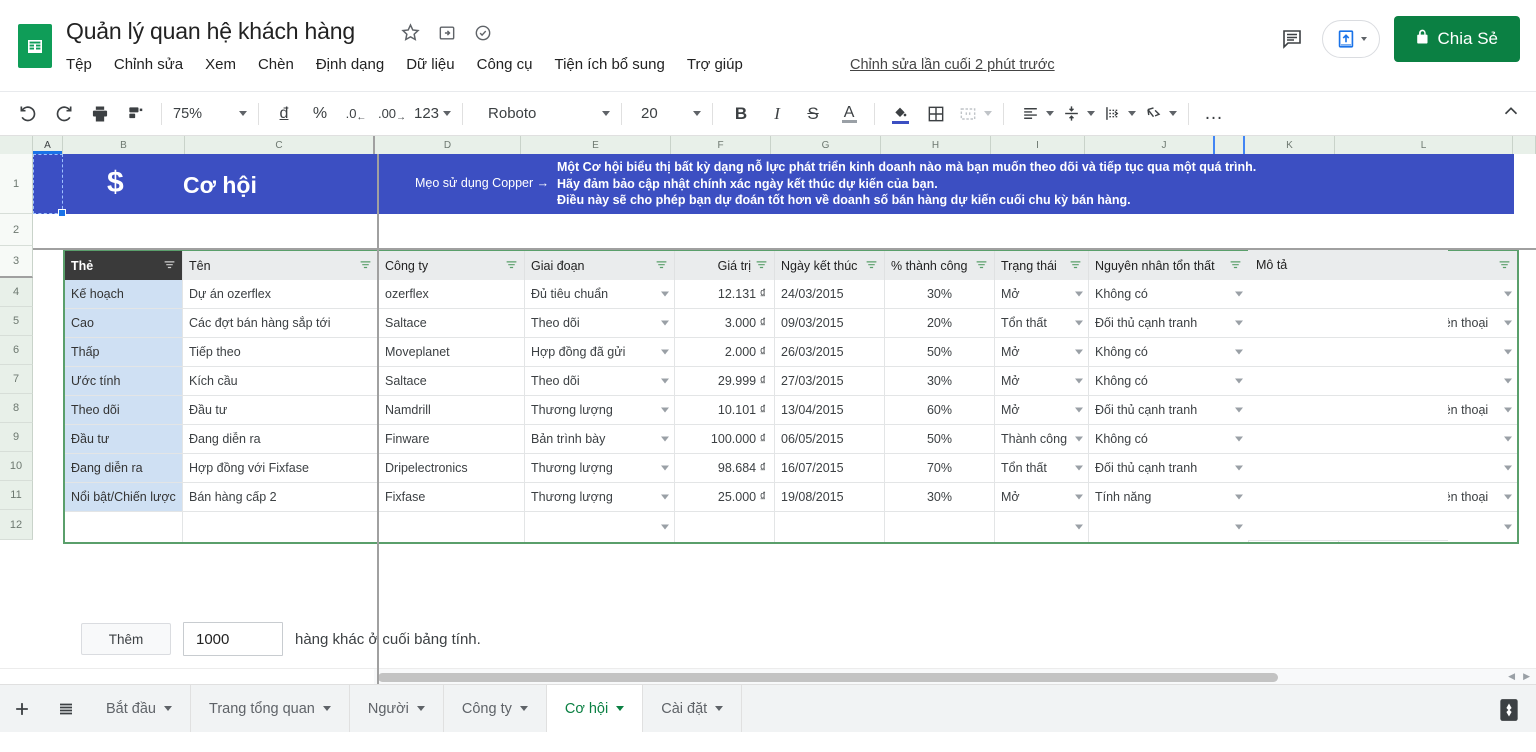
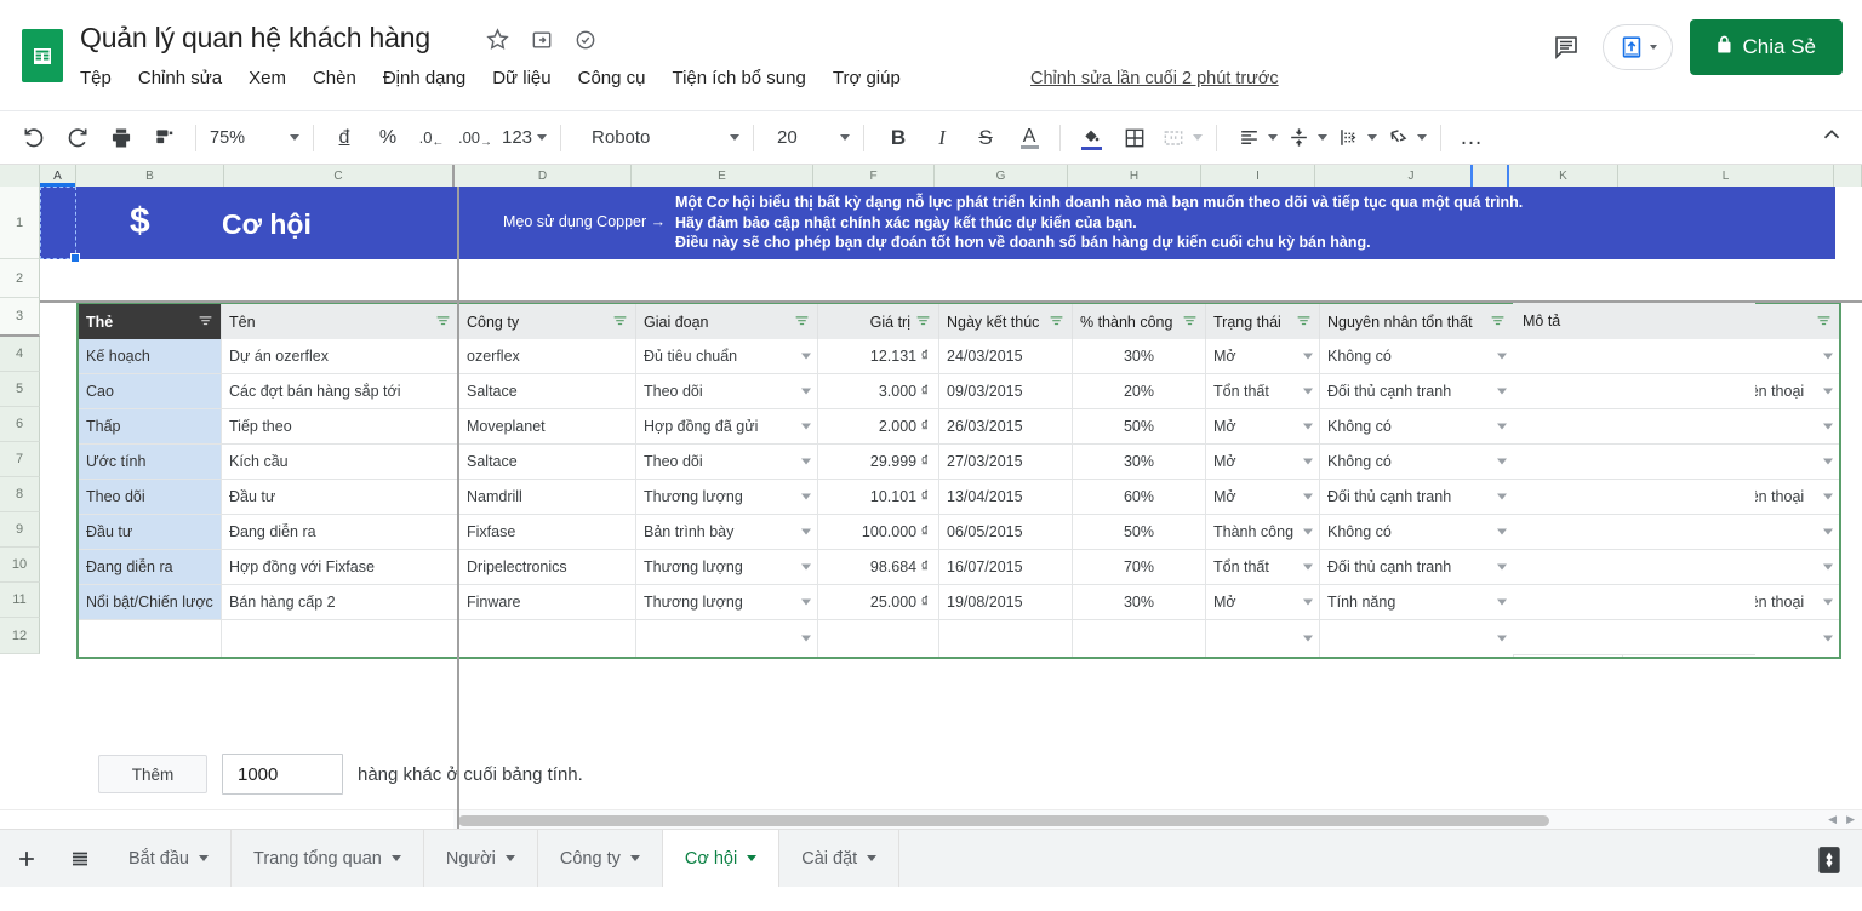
  Quản lý quan hệ khách hàng
  Tệp
  Chỉnh sửa
  Xem
  Chèn
  Định dạng
  Dữ liệu
  Công cụ
  Tiện ích bổ sung
  Trợ giúp
  Chỉnh sửa lần cuối 2 phút trước
  Chia Sẻ
  75%
  đ
  %
  .0
  ←
  .00
  →
  123
  Roboto
  20
  B
  I
  S
  A
  …
  A
  B
  C
  D
  E
  F
  G
  H
  I
  J
  K
  L
  1
  2
  3
  4
  5
  6
  7
  8
  9
  10
  11
  12
  $
  Cơ hội
  Mẹo sử dụng Copper →
  Một Cơ hội biểu thị bất kỳ dạng nỗ lực phát triển kinh doanh nào mà bạn muốn theo dõi và tiếp tục qua một quá trình.
  Hãy đảm bảo cập nhật chính xác ngày kết thúc dự kiến của bạn.
  Điều này sẽ cho phép bạn dự đoán tốt hơn về doanh số bán hàng dự kiến cuối chu kỳ bán hàng.
  Thẻ
  Tên
  Công ty
  Giai đoạn
  Giá trị
  Ngày kết thúc
  % thành công
  Trạng thái
  Nguyên nhân tổn thất
  Kế hoạch
  Dự án ozerflex
  ozerflex
  Đủ tiêu chuẩn
  12.131 ₫
  24/03/2015
  30%
  Mở
  Không có
  Cao
  Các đợt bán hàng sắp tới
  Saltace
  Theo dõi
  3.000 ₫
  09/03/2015
  20%
  Tổn thất
  Đối thủ cạnh tranh
  Thấp
  Tiếp theo
  Moveplanet
  Hợp đồng đã gửi
  2.000 ₫
  26/03/2015
  50%
  Mở
  Không có
  Ước tính
  Kích cầu
  Saltace
  Theo dõi
  29.999 ₫
  27/03/2015
  30%
  Mở
  Không có
  Theo dõi
  Đầu tư
  Namdrill
  Thương lượng
  10.101 ₫
  13/04/2015
  60%
  Mở
  Đối thủ cạnh tranh
  Đầu tư
  Đang diễn ra
- Finware
+ Fixfase
  Bản trình bày
  100.000 ₫
  06/05/2015
  50%
  Thành công
  Không có
  Đang diễn ra
  Hợp đồng với Fixfase
  Dripelectronics
  Thương lượng
  98.684 ₫
  16/07/2015
  70%
  Tổn thất
  Đối thủ cạnh tranh
  Nổi bật/Chiến lược
  Bán hàng cấp 2
- Fixfase
+ Finware
  Thương lượng
  25.000 ₫
  19/08/2015
  30%
  Mở
  Tính năng
  Mô tả
  Thêm
  1000
  hàng khác ở cuối bảng tính.
  ◀
  ▶
  Bắt đầu
  Trang tổng quan
  Người
  Công ty
  Cơ hội
  Cài đặt
